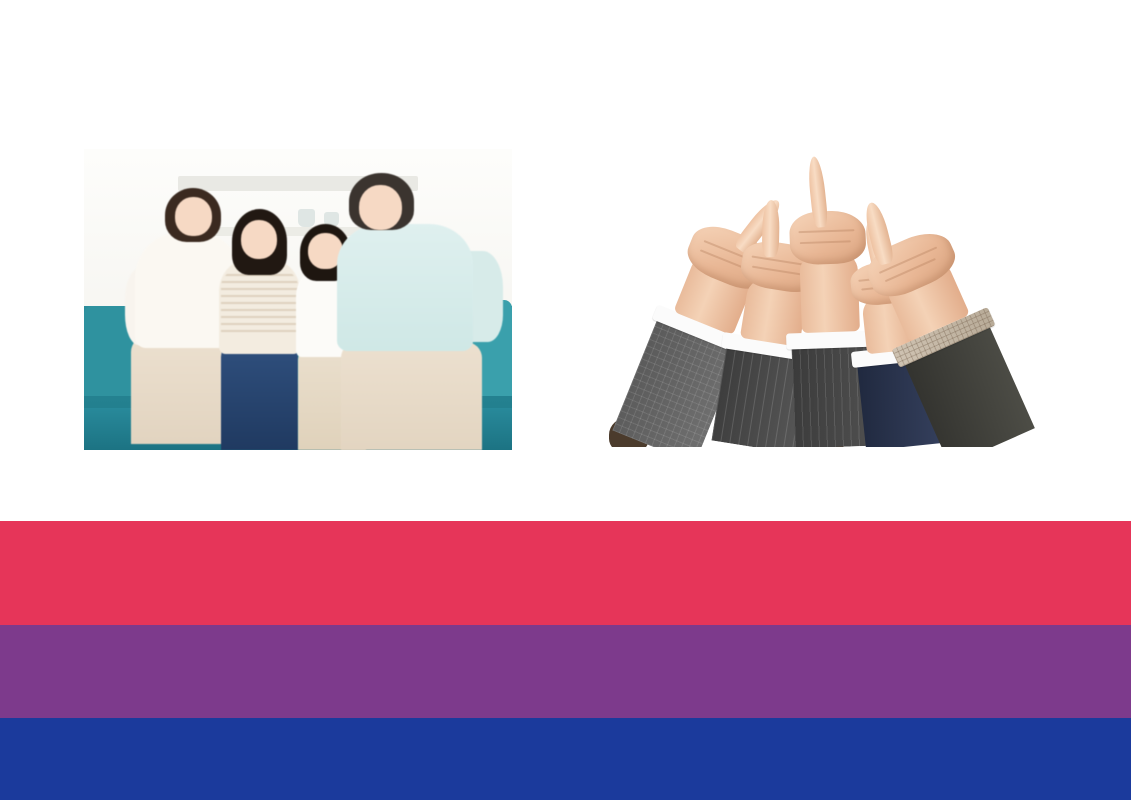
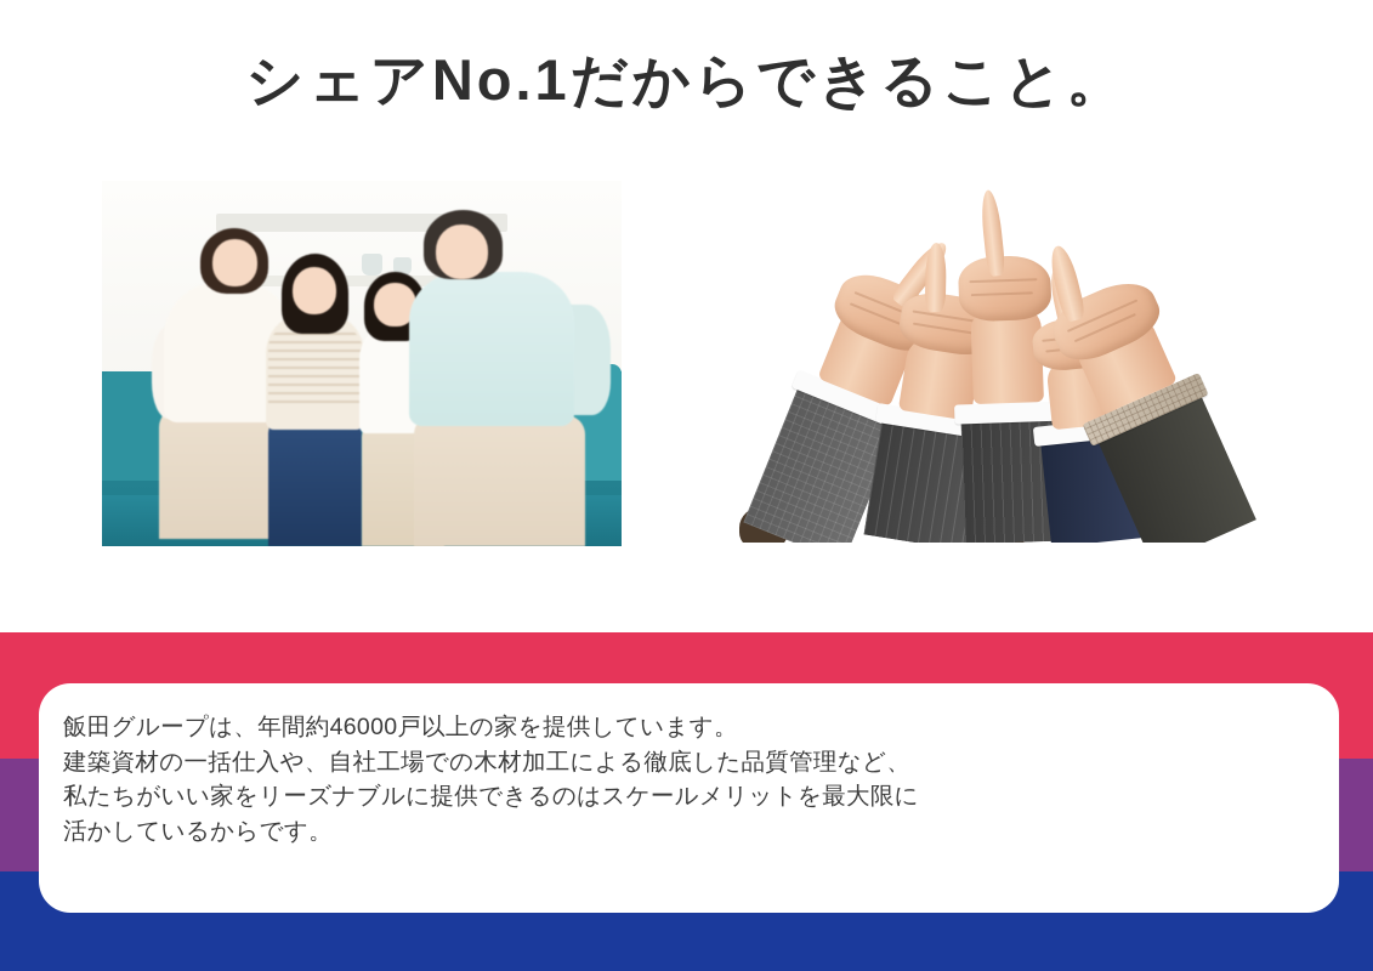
+ シェアNo.1だからできること。
+ 飯田グループは、年間約46000戸以上の家を提供しています。
+ 建築資材の一括仕入や、自社工場での木材加工による徹底した品質管理など、
+ 私たちがいい家をリーズナブルに提供できるのはスケールメリットを最大限に
+ 活かしているからです。
